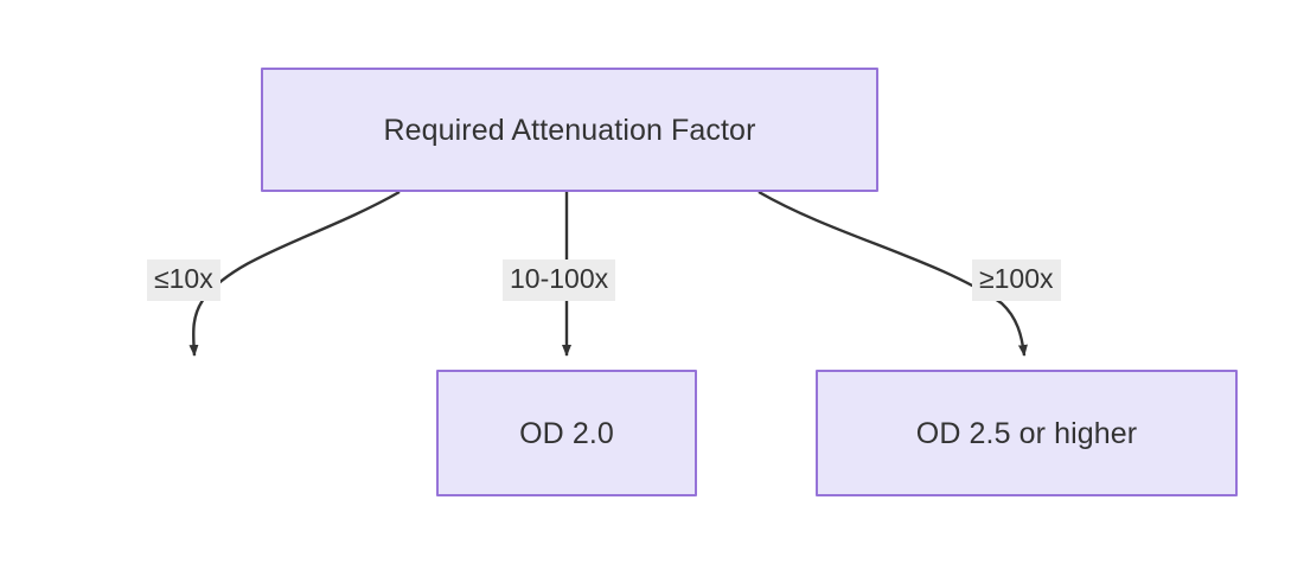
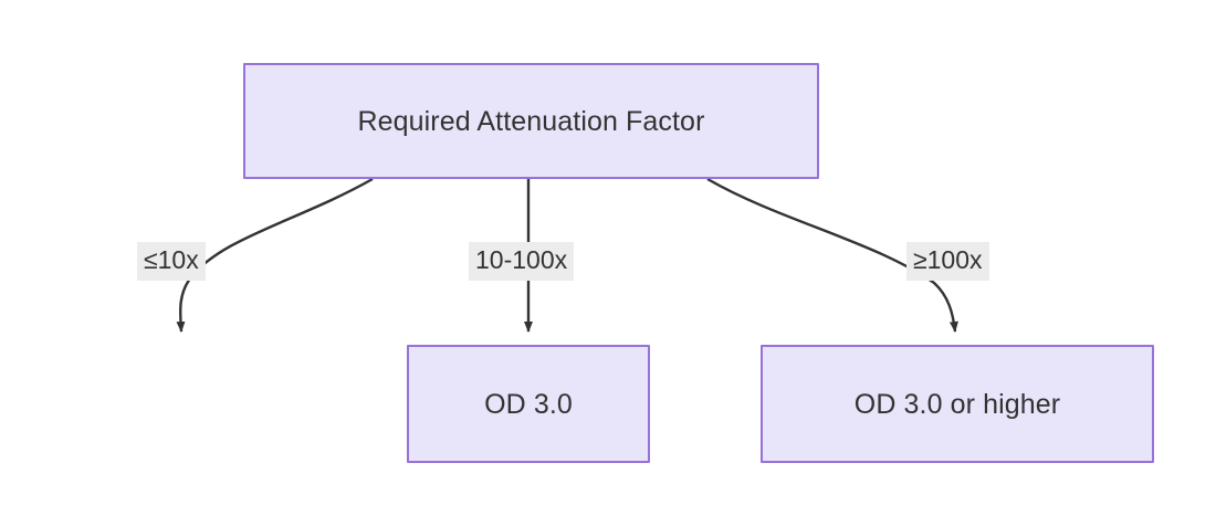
  Required Attenuation Factor
- OD 2.0
+ OD 3.0
- OD 2.5 or higher
+ OD 3.0 or higher
  ≤10x
  10-100x
  ≥100x
